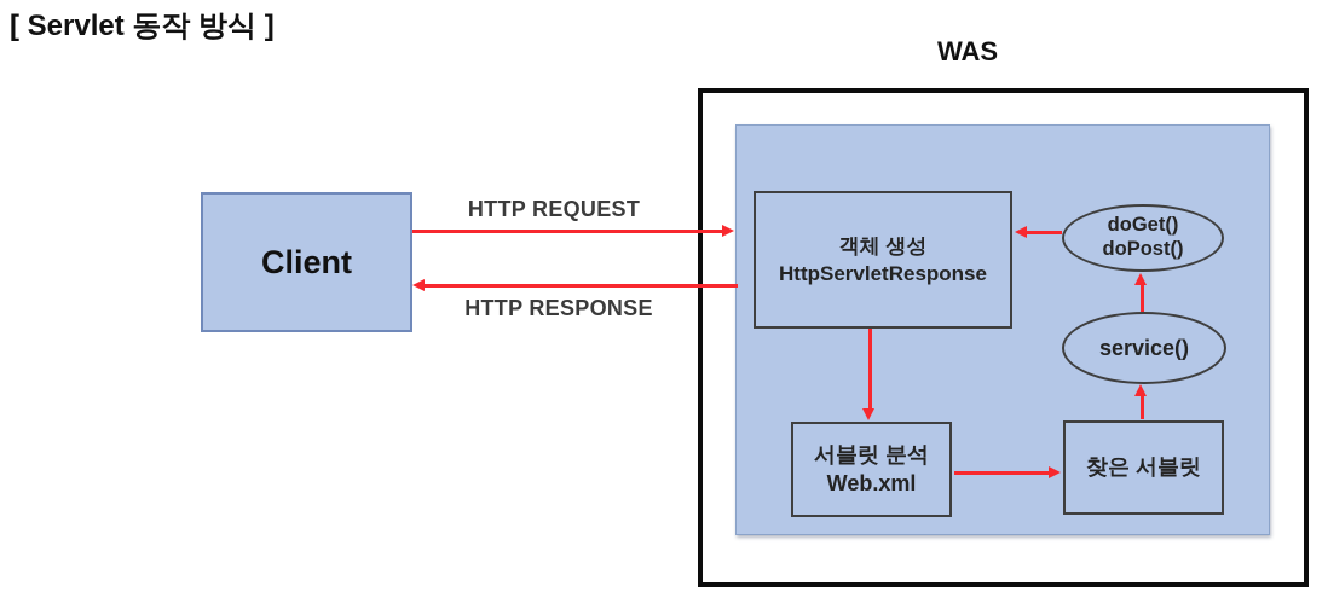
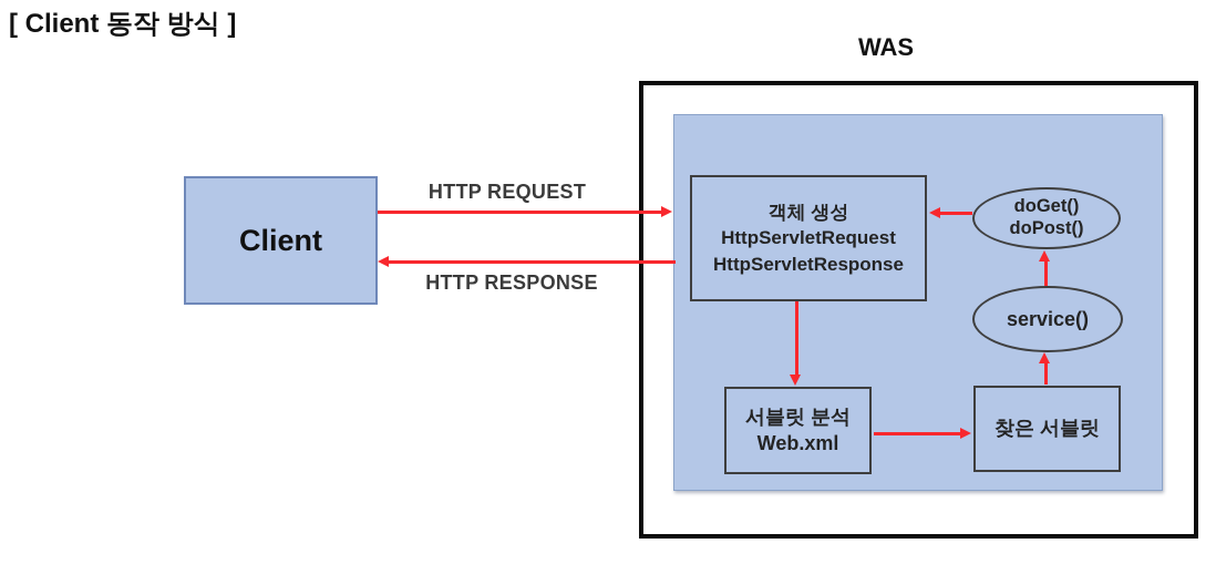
- [ Servlet 동작 방식 ]
+ [ Client 동작 방식 ]
  WAS
  Client
  HTTP REQUEST
  HTTP RESPONSE
  객체 생성
+ HttpServletRequest
  HttpServletResponse
  doGet()
  doPost()
  service()
  서블릿 분석
  Web.xml
  찾은 서블릿
